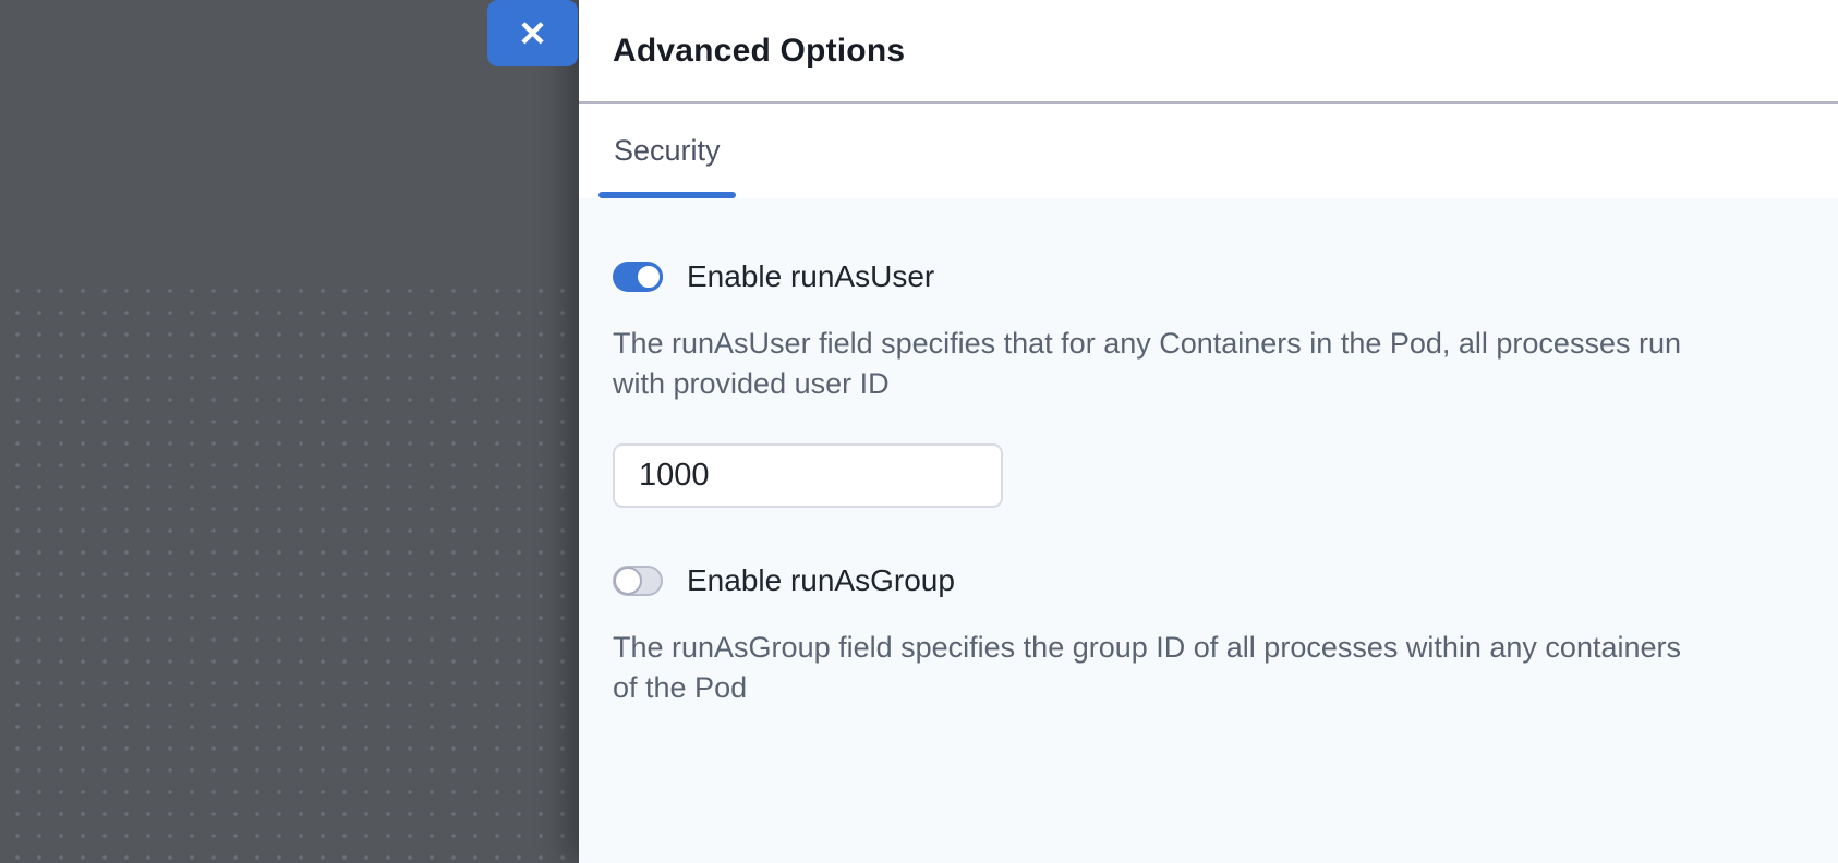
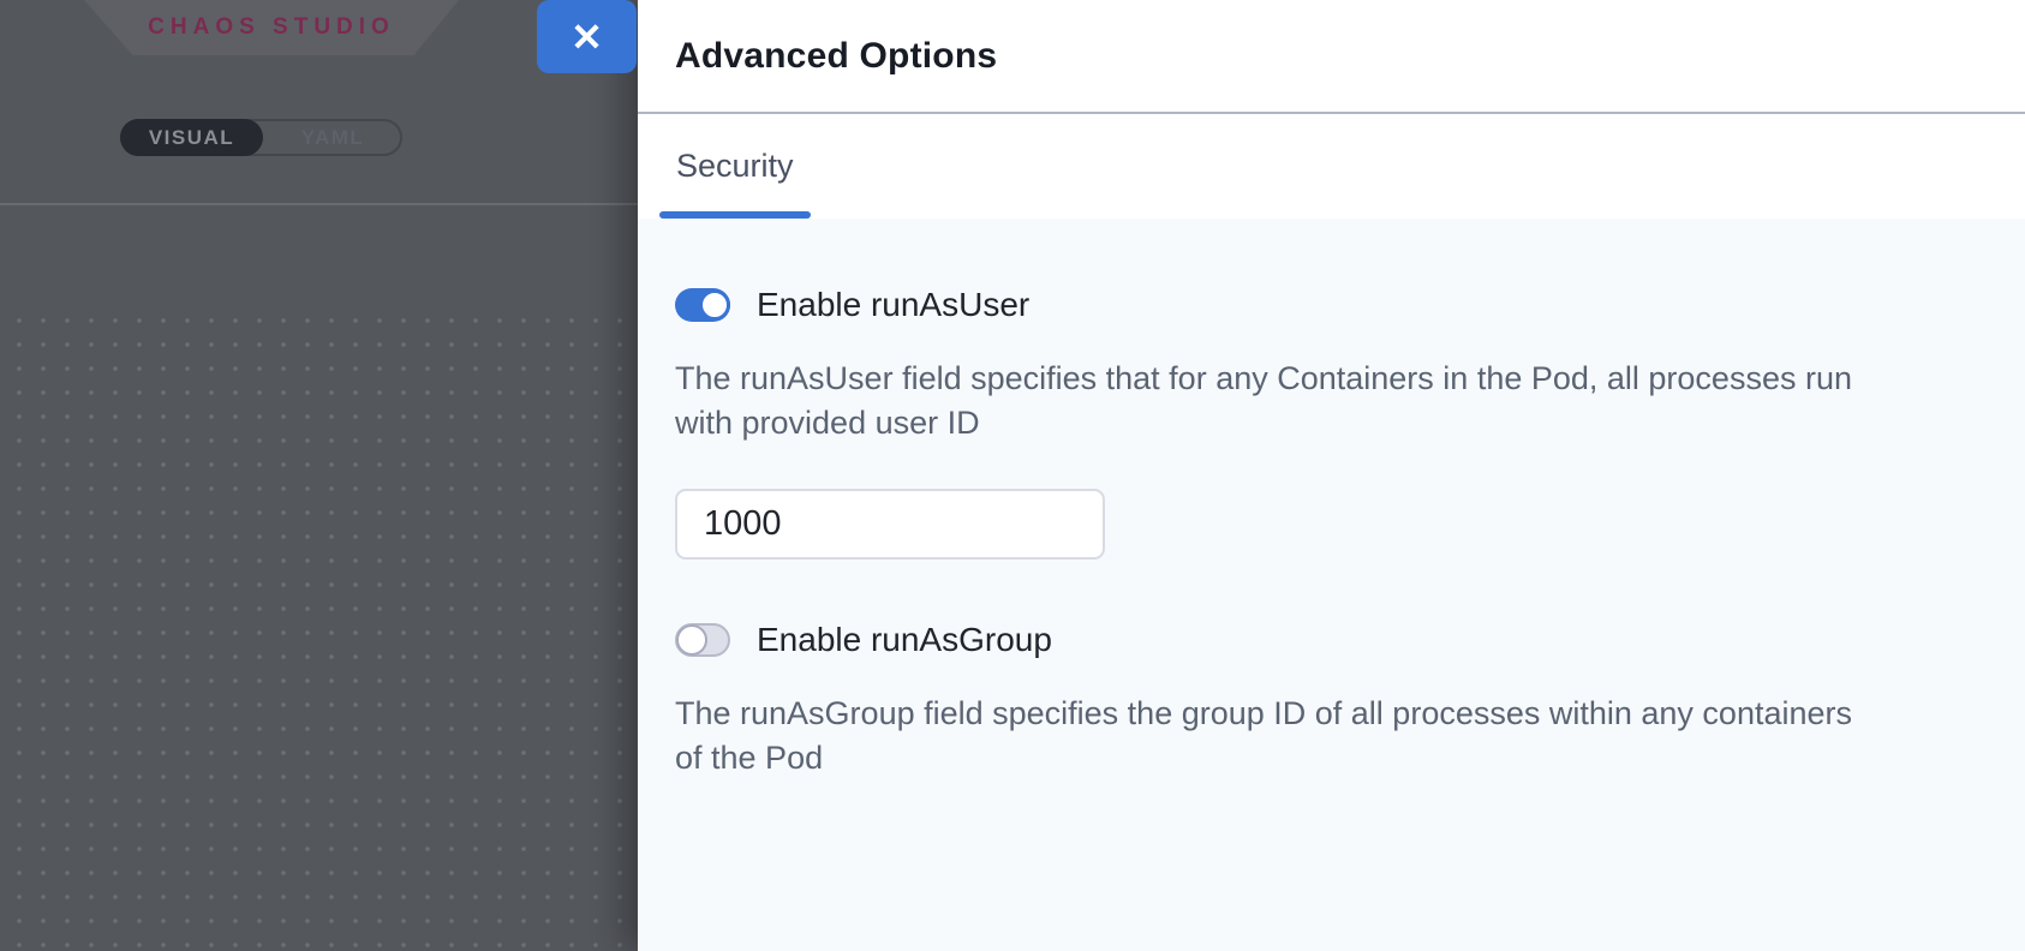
+ CHAOS STUDIO
+ VISUAL
  ✕
  Advanced Options
  Security
  Enable runAsUser
  The runAsUser field specifies that for any Containers in the Pod, all processes run with provided user ID
  1000
  Enable runAsGroup
  The runAsGroup field specifies the group ID of all processes within any containers of the Pod
